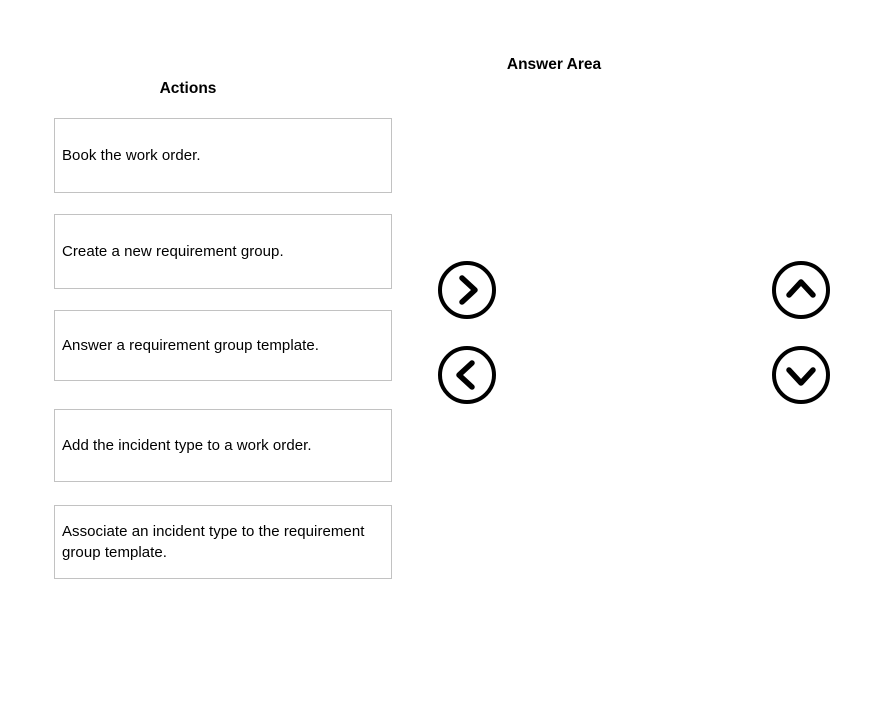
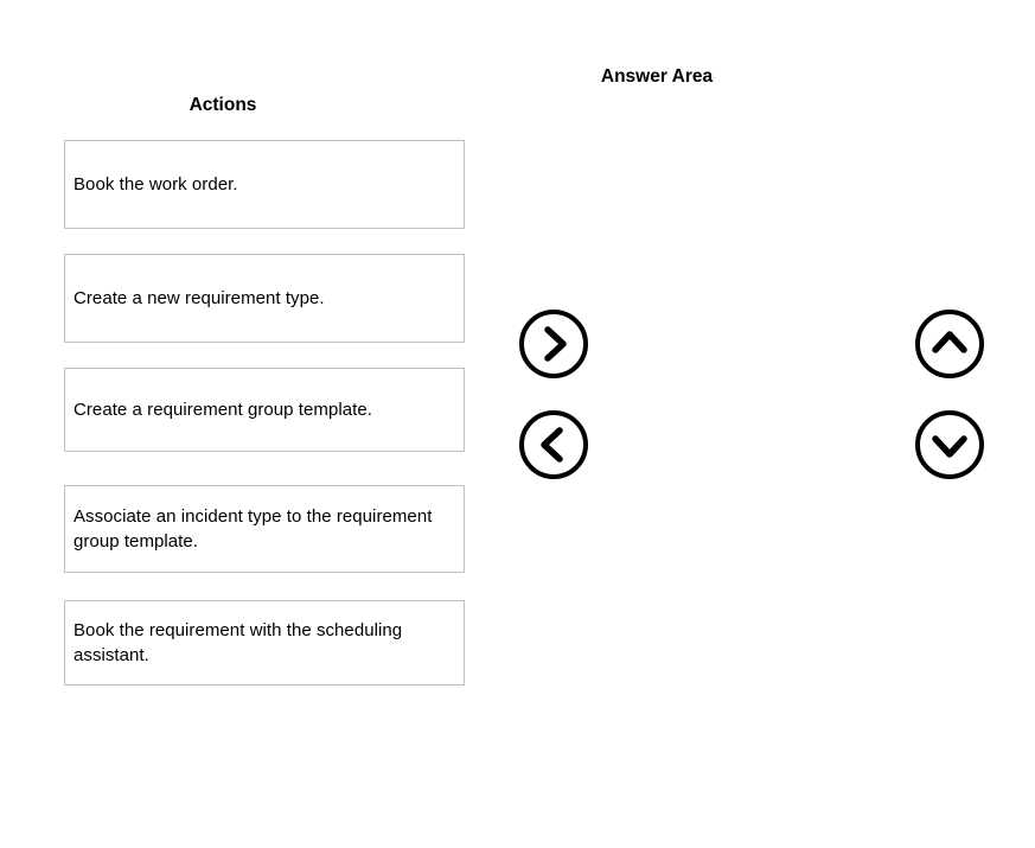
  Actions
  Answer Area
  Book the work order.
- Create a new requirement group.
+ Create a new requirement type.
- Answer a requirement group template.
+ Create a requirement group template.
- Add the incident type to a work order.
  Associate an incident type to the requirement group template.
+ Book the requirement with the scheduling assistant.
